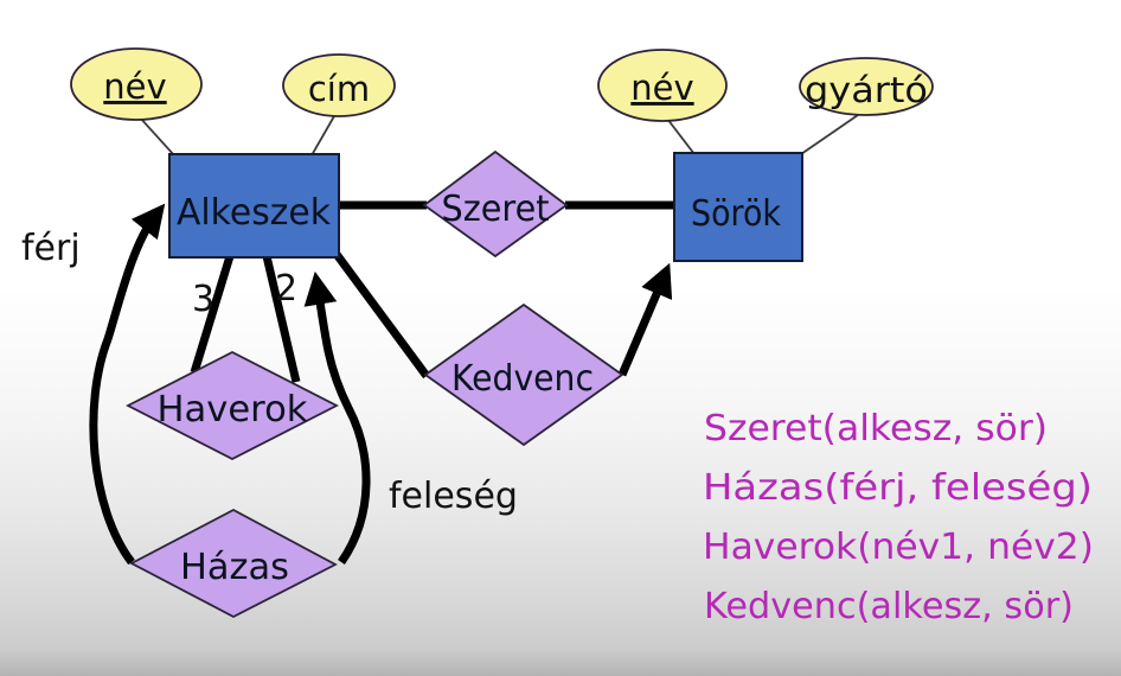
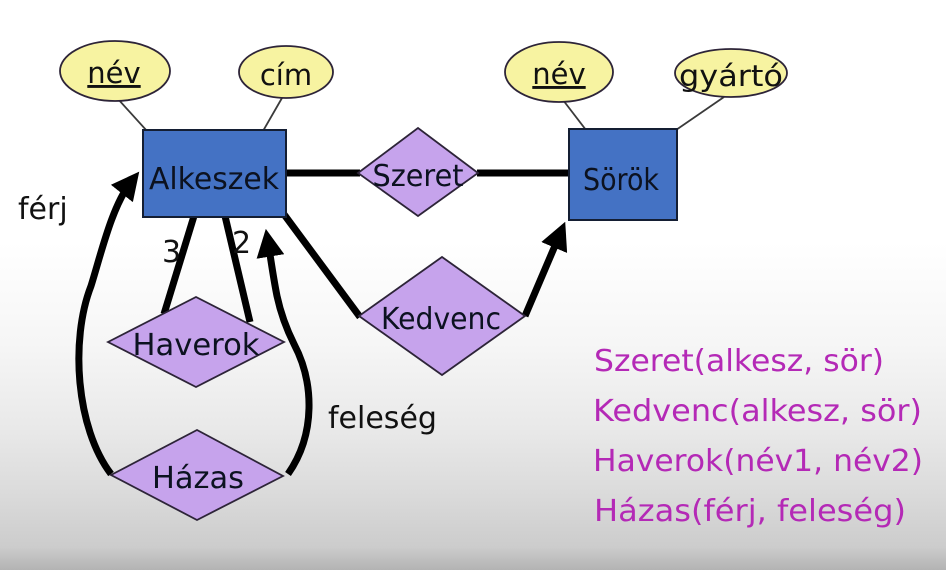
  Alkeszek
  Sörök
  Szeret
  Kedvenc
  Haverok
  Házas
  név
  cím
  név
  gyártó
  férj
  feleség
  3
  2
  Szeret(alkesz, sör)
- Házas(férj, feleség)
+ Kedvenc(alkesz, sör)
  Haverok(név1, név2)
- Kedvenc(alkesz, sör)
+ Házas(férj, feleség)
